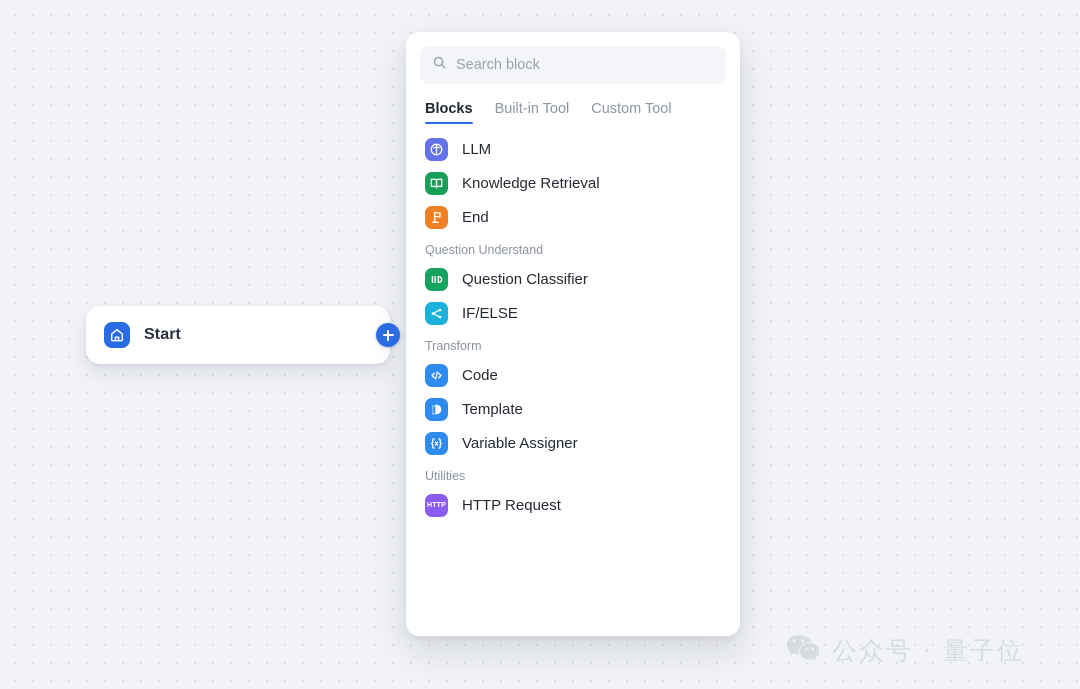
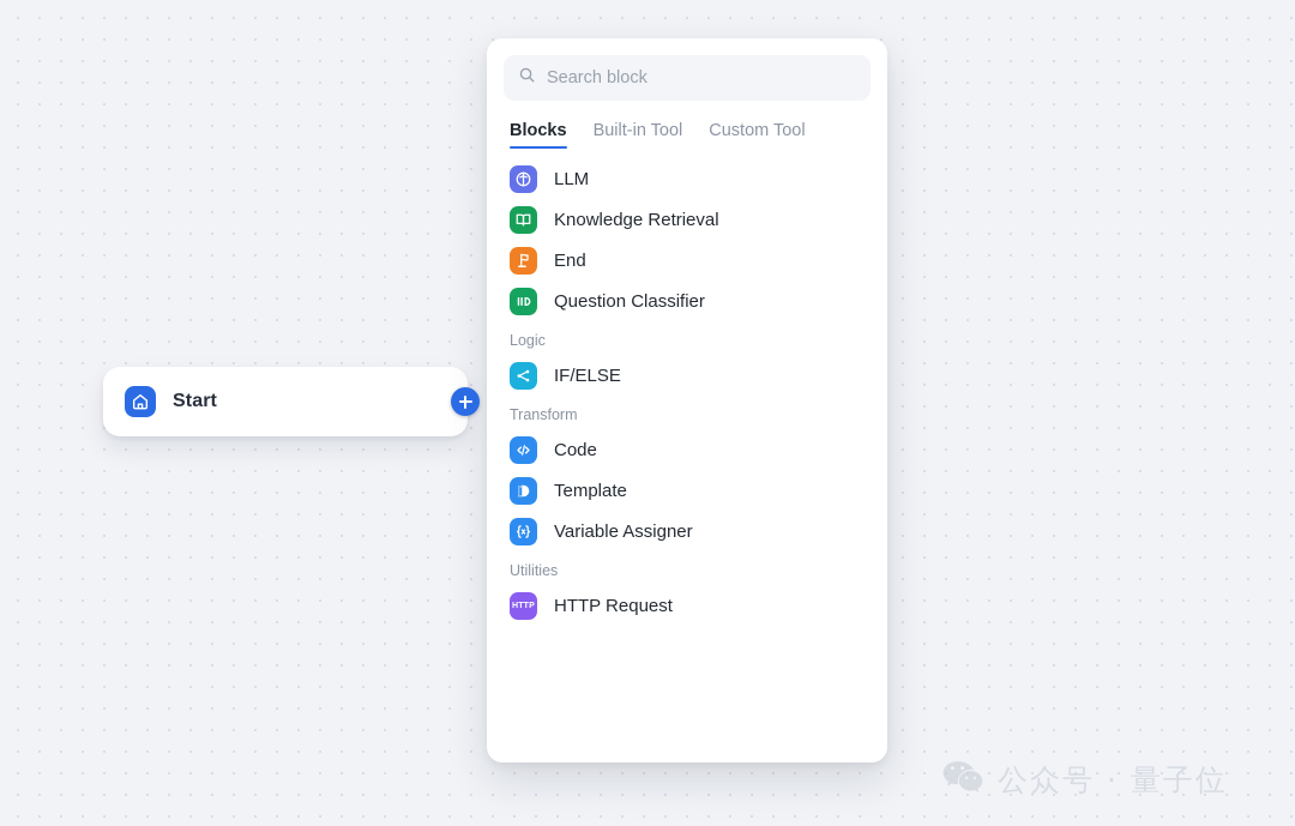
  Start
  Search block
  Blocks
  Built-in Tool
  Custom Tool
  LLM
  Knowledge Retrieval
  End
- Question Understand
  Question Classifier
+ Logic
  IF/ELSE
  Transform
  Code
  Template
  Variable Assigner
  Utilities
  HTTP Request
  公众号 · 量子位
